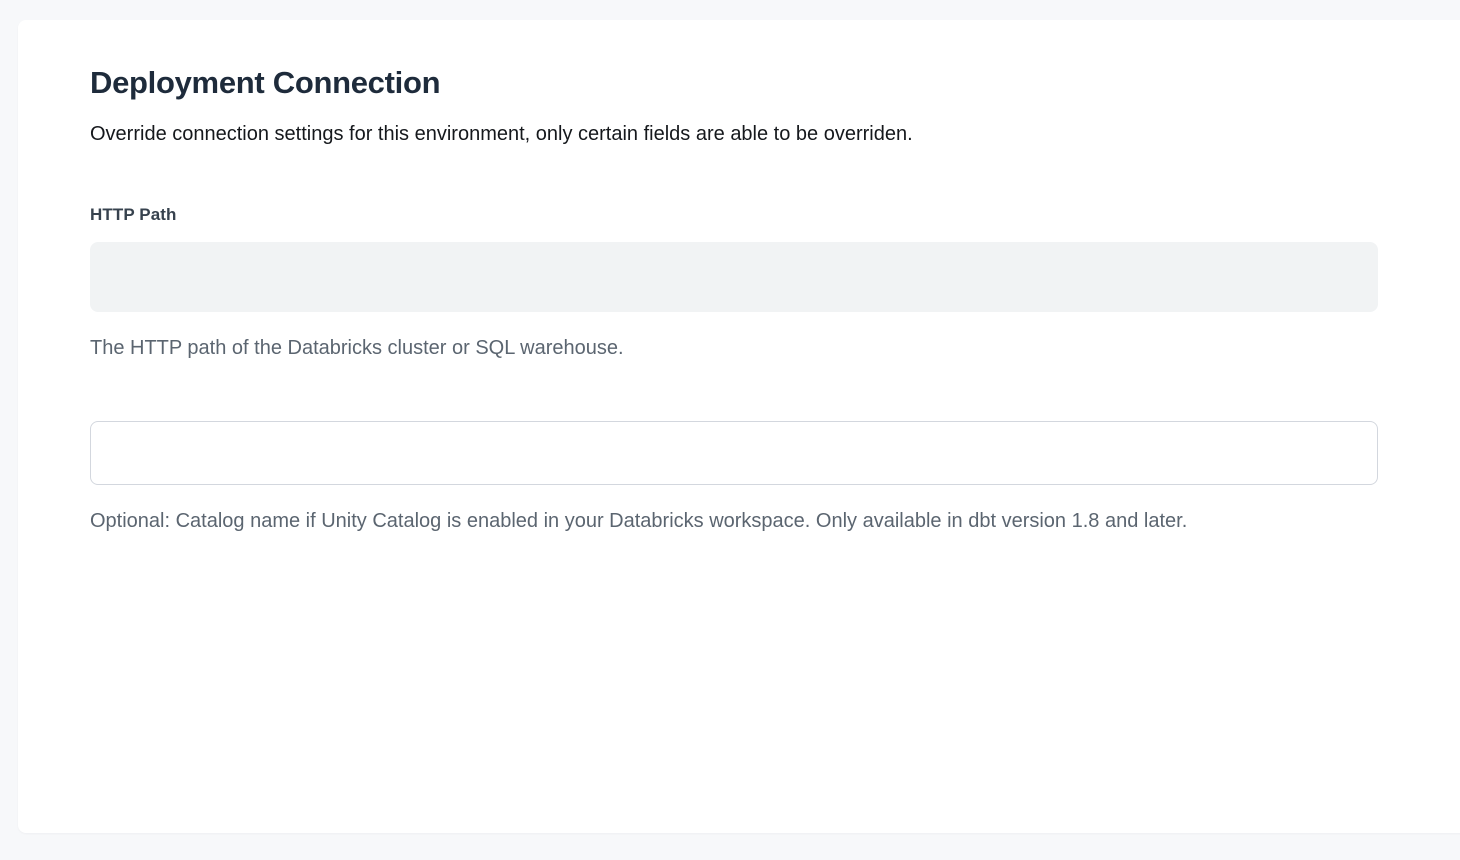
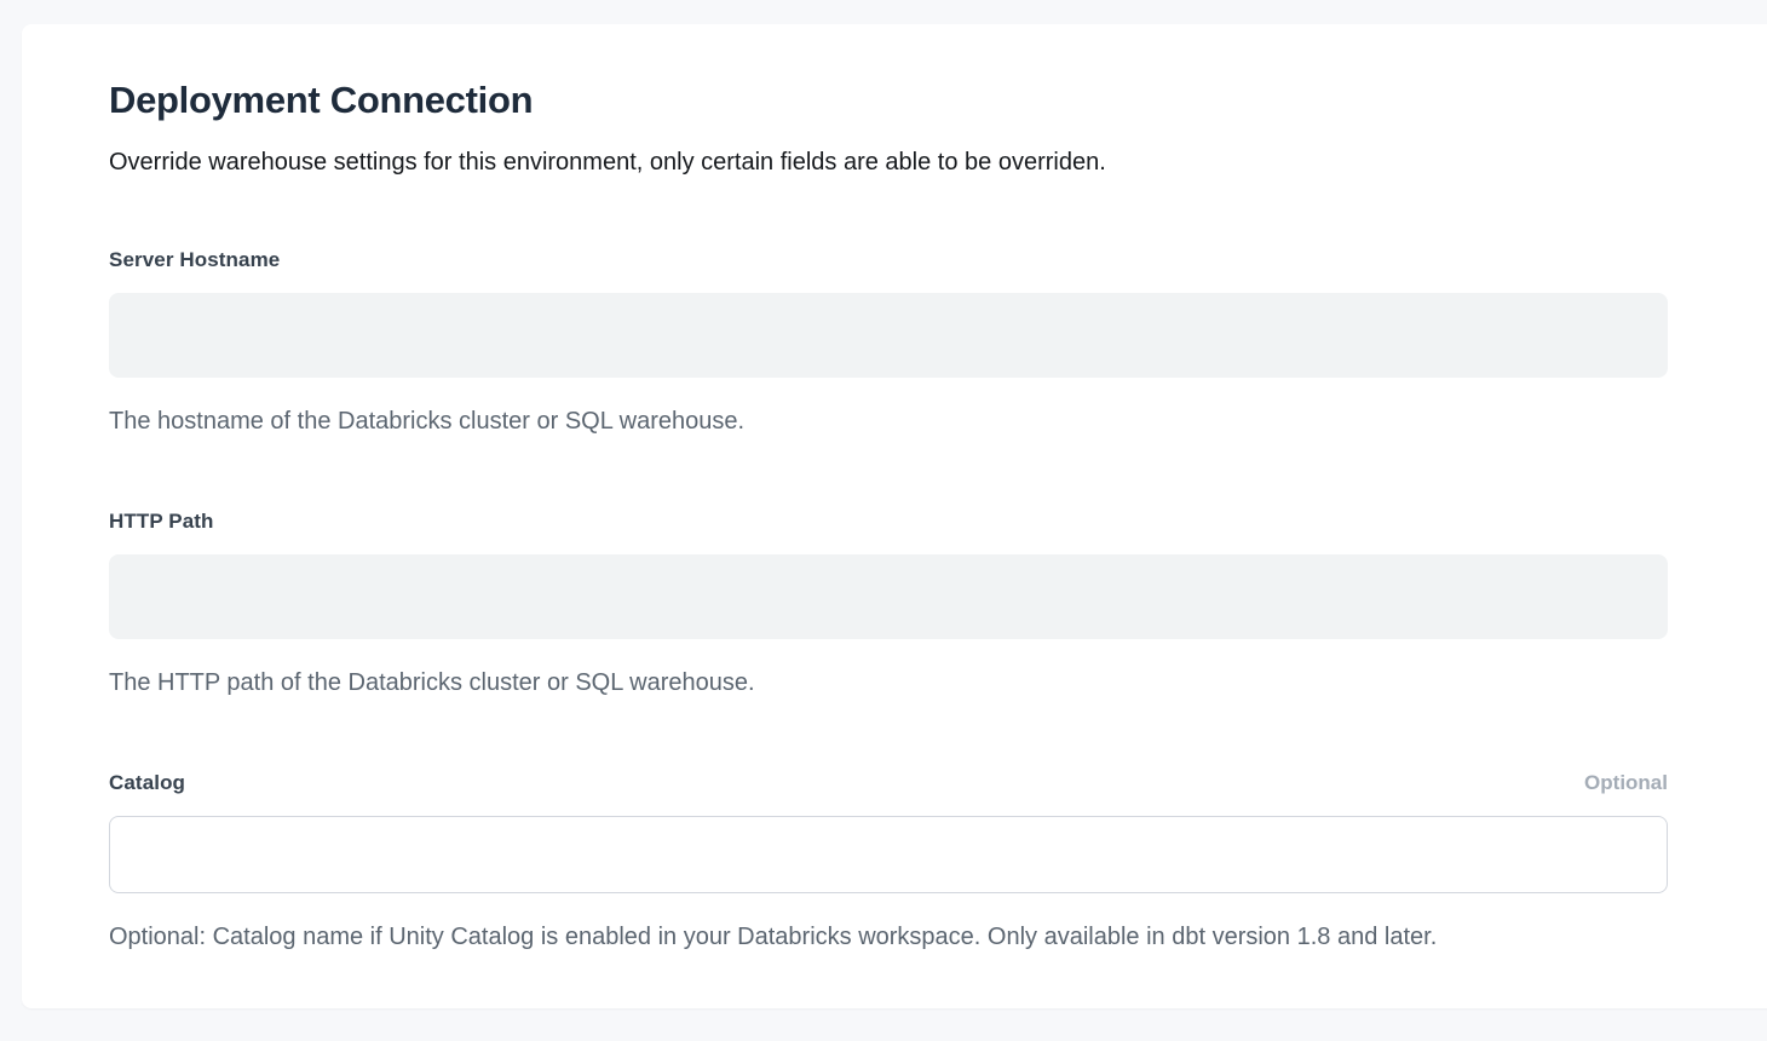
  Deployment Connection
- Override connection settings for this environment, only certain fields are able to be overriden.
+ Override warehouse settings for this environment, only certain fields are able to be overriden.
+ Server Hostname
+ The hostname of the Databricks cluster or SQL warehouse.
  HTTP Path
  The HTTP path of the Databricks cluster or SQL warehouse.
+ Catalog
+ Optional
  Optional: Catalog name if Unity Catalog is enabled in your Databricks workspace. Only available in dbt version 1.8 and later.
